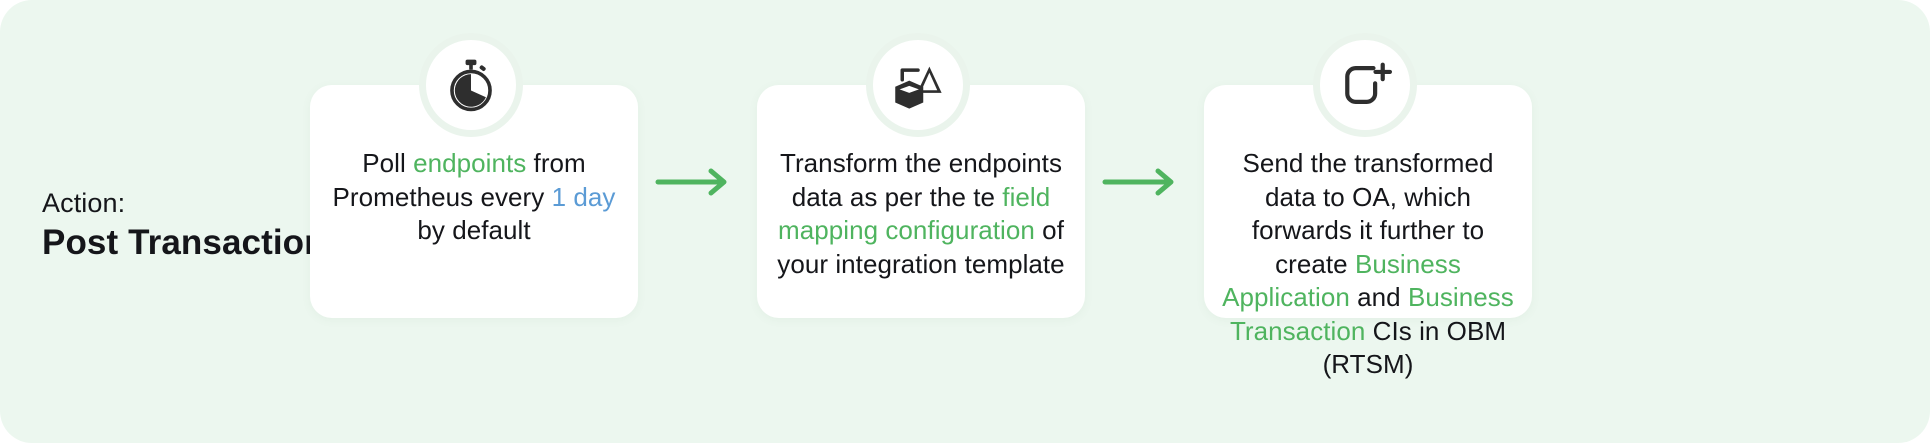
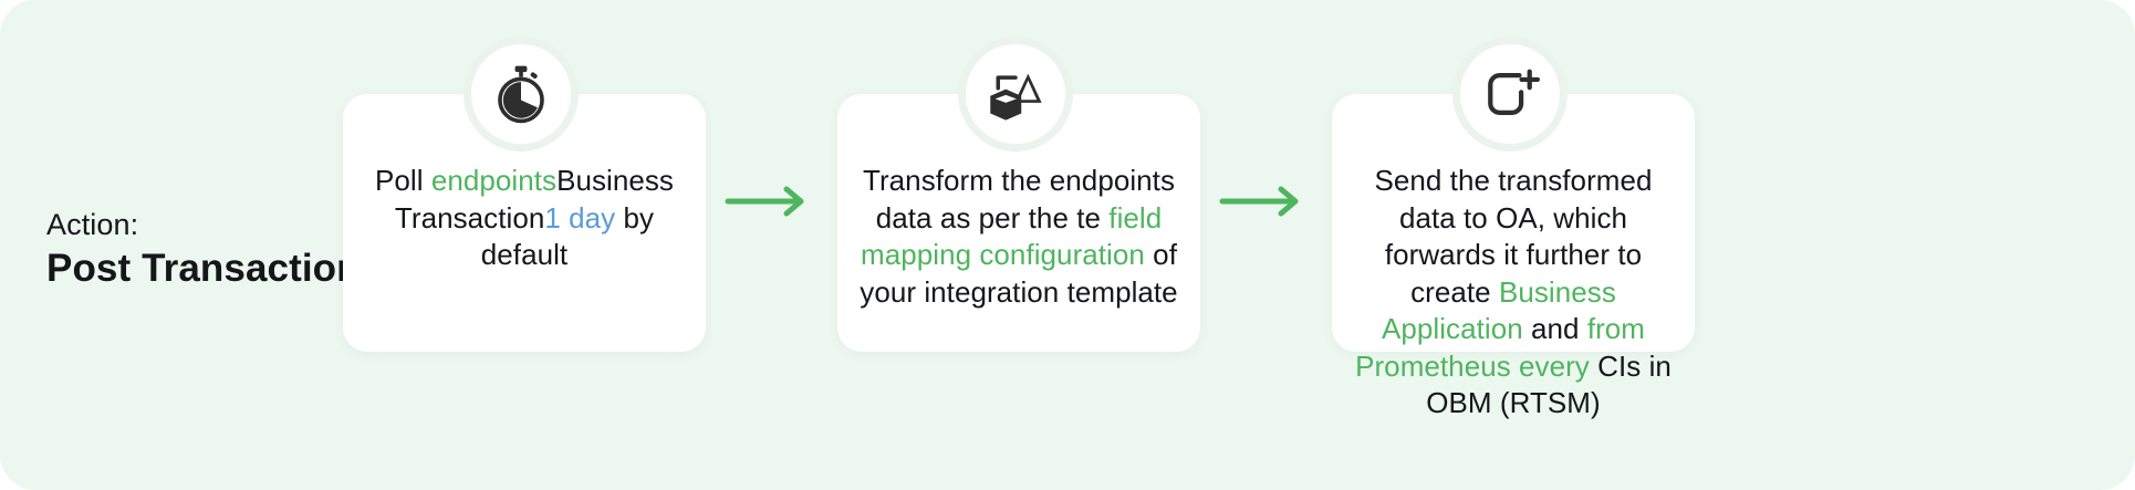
  Action:
  Post Transactio
- Poll endpoints from Prometheus every 1 day by default
+ Poll endpointsBusiness Transaction1 day by default
  Transform the endpoints data as per the te field mapping configuration of your integration template
- Send the transformed data to OA, which forwards it further to create Business Application and Business Transaction CIs in OBM (RTSM)
+ Send the transformed data to OA, which forwards it further to create Business Application and from Prometheus every CIs in OBM (RTSM)
